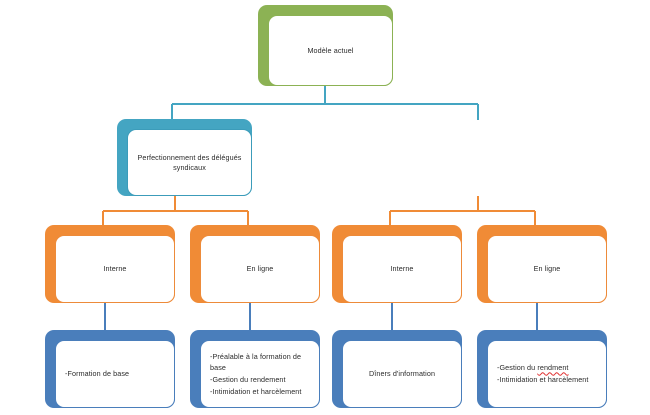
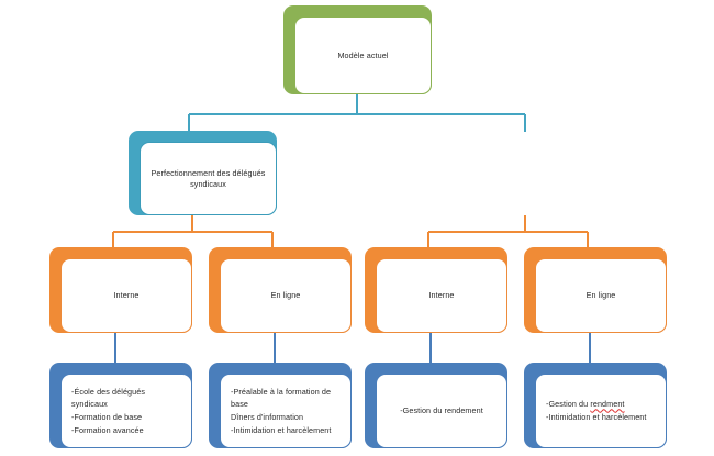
  Modèle actuel
  Perfectionnement des délégués syndicaux
  Interne
  En ligne
  Interne
  En ligne
+ -École des délégués syndicaux
  -Formation de base
+ -Formation avancée
  -Préalable à la formation de base
- -Gestion du rendement
+ Dîners d'information
  -Intimidation et harcèlement
- Dîners d'information
+ -Gestion du rendement
  -Gestion du rendment
  -Intimidation et harcèlement
